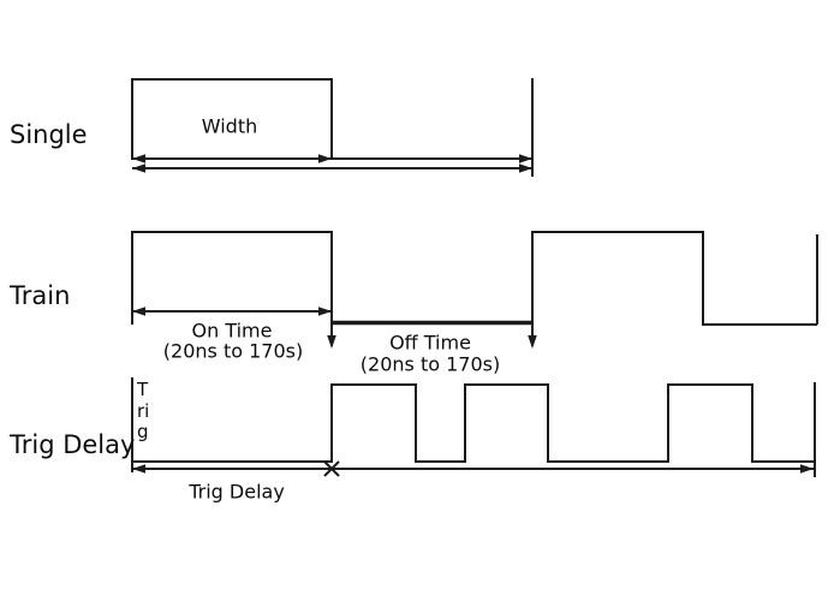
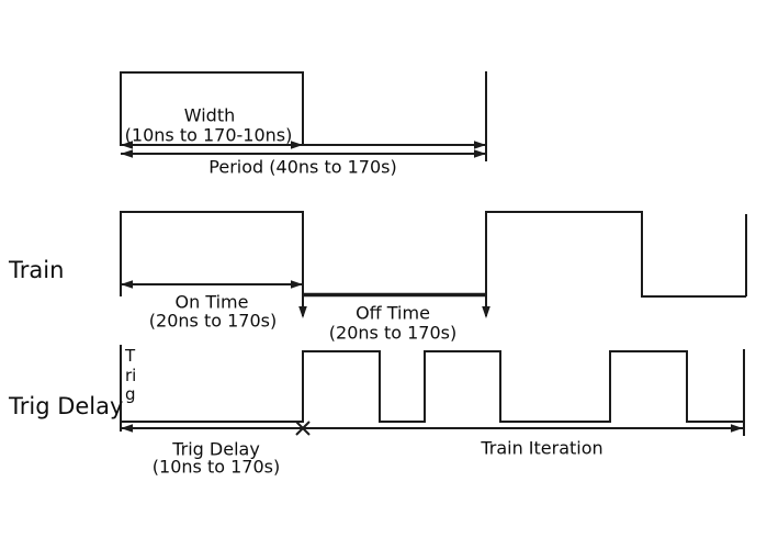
- Single
  Width
+ (10ns to 170-10ns)
+ Period (40ns to 170s)
  Train
  On Time
  (20ns to 170s)
  Off Time
  (20ns to 170s)
  Trig Delay
  Trig
  Trig Delay
+ (10ns to 170s)
+ Train Iteration
